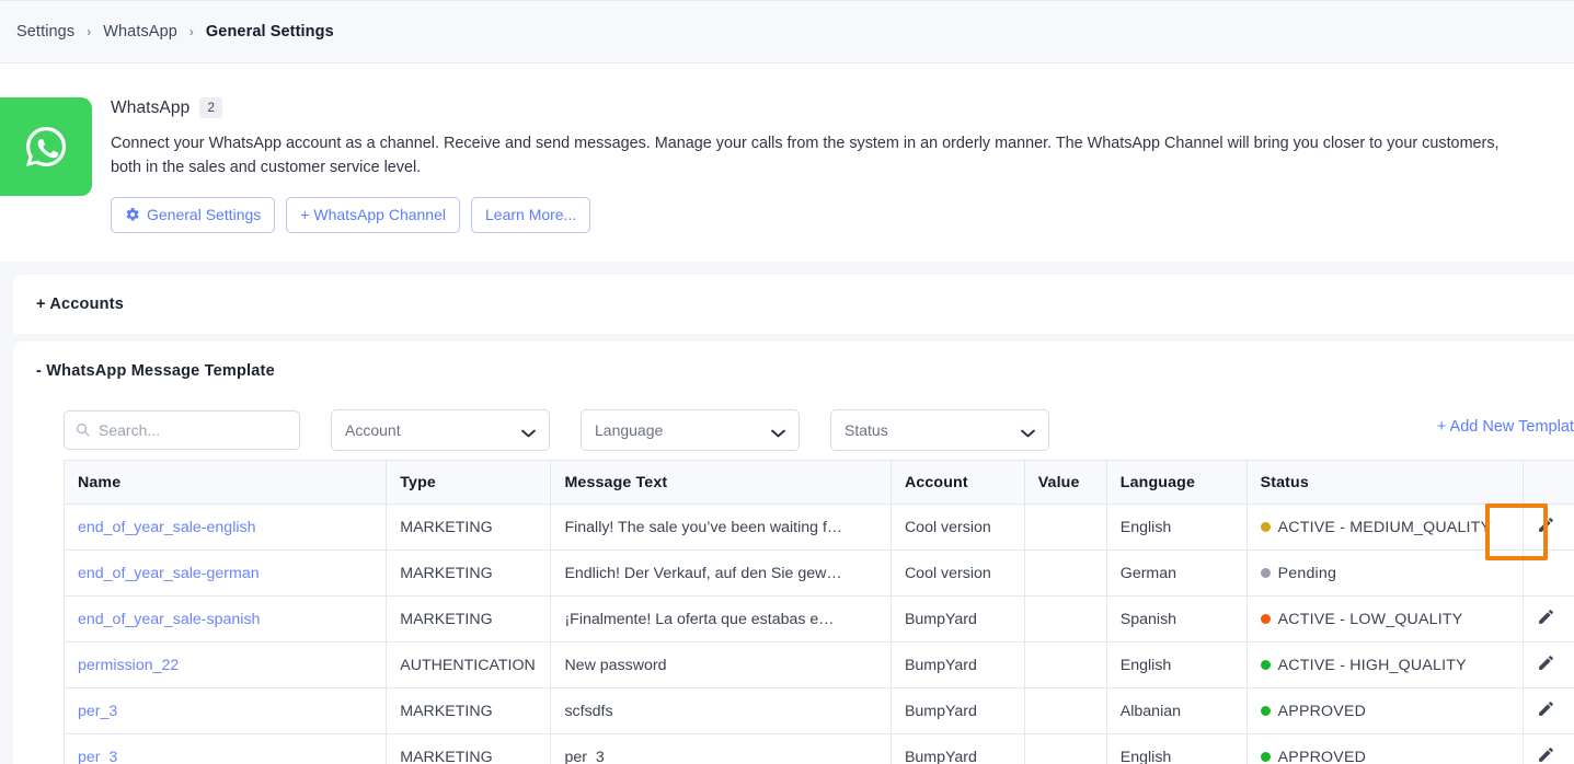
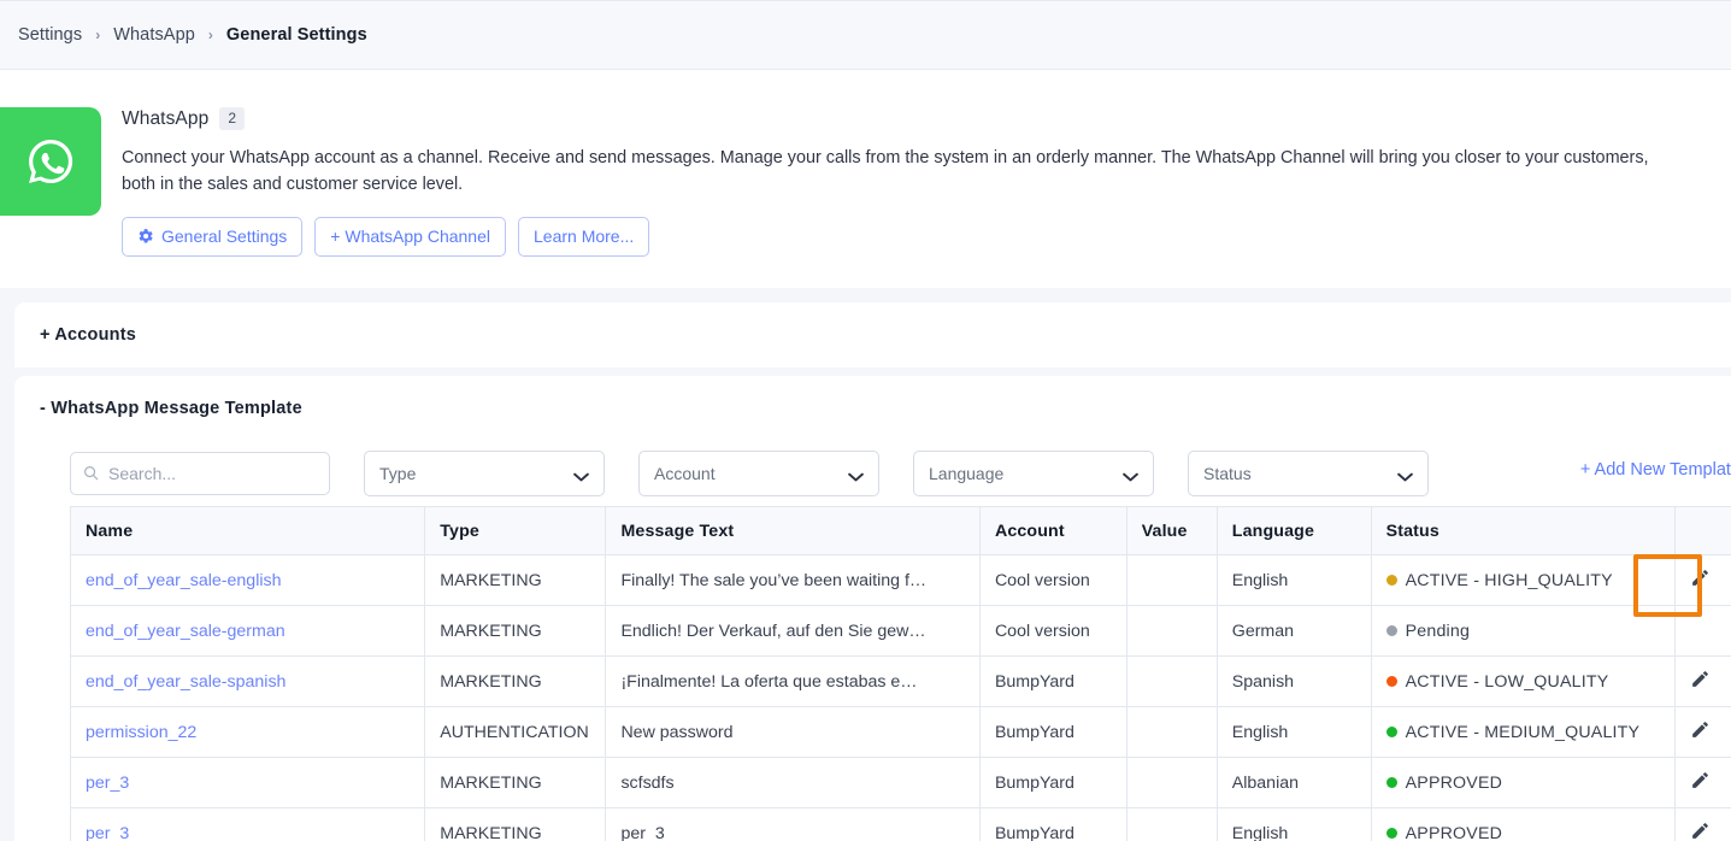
  Settings
  ›
  WhatsApp
  ›
  General Settings
  WhatsApp
  2
  Connect your WhatsApp account as a channel. Receive and send messages. Manage your calls from the system in an orderly manner. The WhatsApp Channel will bring you closer to your customers, both in the sales and customer service level.
  General Settings
  + WhatsApp Channel
  Learn More...
  + Accounts
  - WhatsApp Message Template
  Search...
+ Type
  Account
  Language
  Status
  + Add New Templat
  Name	Type	Message Text	Account	Value	Language	Status
- end_of_year_sale-english	MARKETING	Finally! The sale you’ve been waiting f…	Cool version		English	ACTIVE - MEDIUM_QUALITY
+ end_of_year_sale-english	MARKETING	Finally! The sale you’ve been waiting f…	Cool version		English	ACTIVE - HIGH_QUALITY
  end_of_year_sale-german	MARKETING	Endlich! Der Verkauf, auf den Sie gew…	Cool version		German	Pending
  end_of_year_sale-spanish	MARKETING	¡Finalmente! La oferta que estabas e…	BumpYard		Spanish	ACTIVE - LOW_QUALITY
- permission_22	AUTHENTICATION	New password	BumpYard		English	ACTIVE - HIGH_QUALITY
+ permission_22	AUTHENTICATION	New password	BumpYard		English	ACTIVE - MEDIUM_QUALITY
  per_3	MARKETING	scfsdfs	BumpYard		Albanian	APPROVED
  per_3	MARKETING	per_3	BumpYard		English	APPROVED
